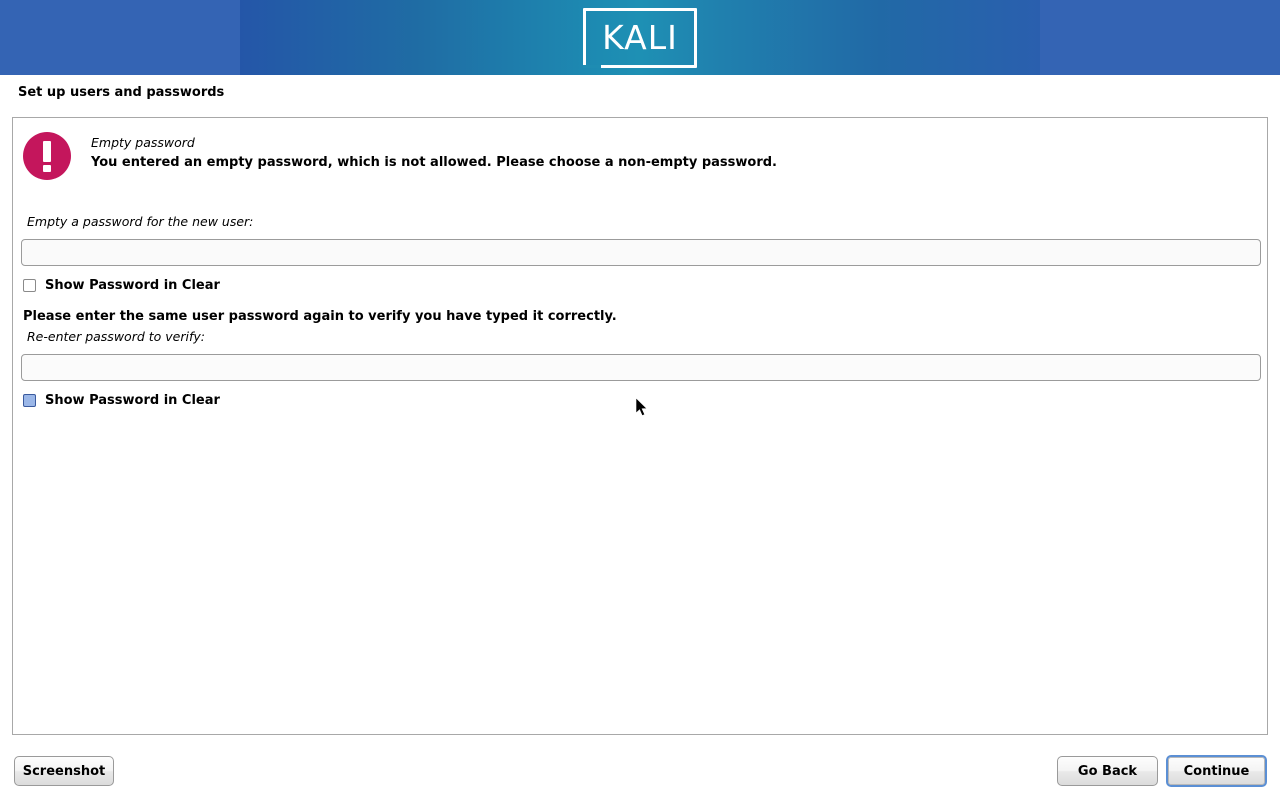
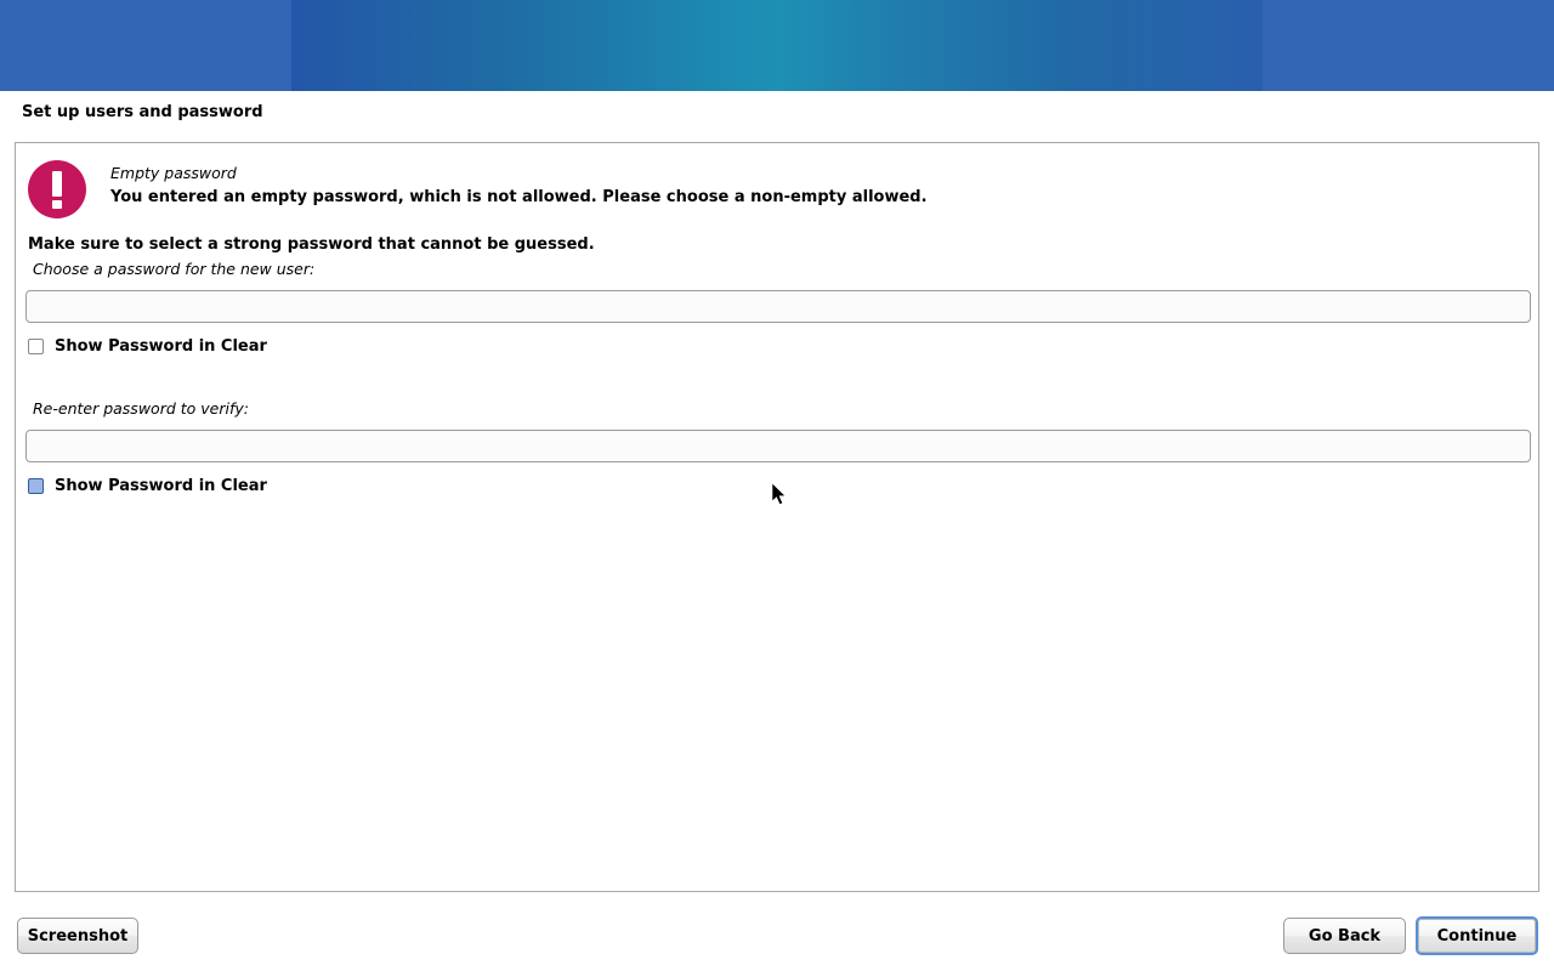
- KALI
- Set up users and passwords
+ Set up users and password
  Empty password
- You entered an empty password, which is not allowed. Please choose a non-empty password.
+ You entered an empty password, which is not allowed. Please choose a non-empty allowed.
+ Make sure to select a strong password that cannot be guessed.
- Empty a password for the new user:
+ Choose a password for the new user:
  Show Password in Clear
- Please enter the same user password again to verify you have typed it correctly.
  Re-enter password to verify:
  Show Password in Clear
  Screenshot
  Go Back
  Continue
